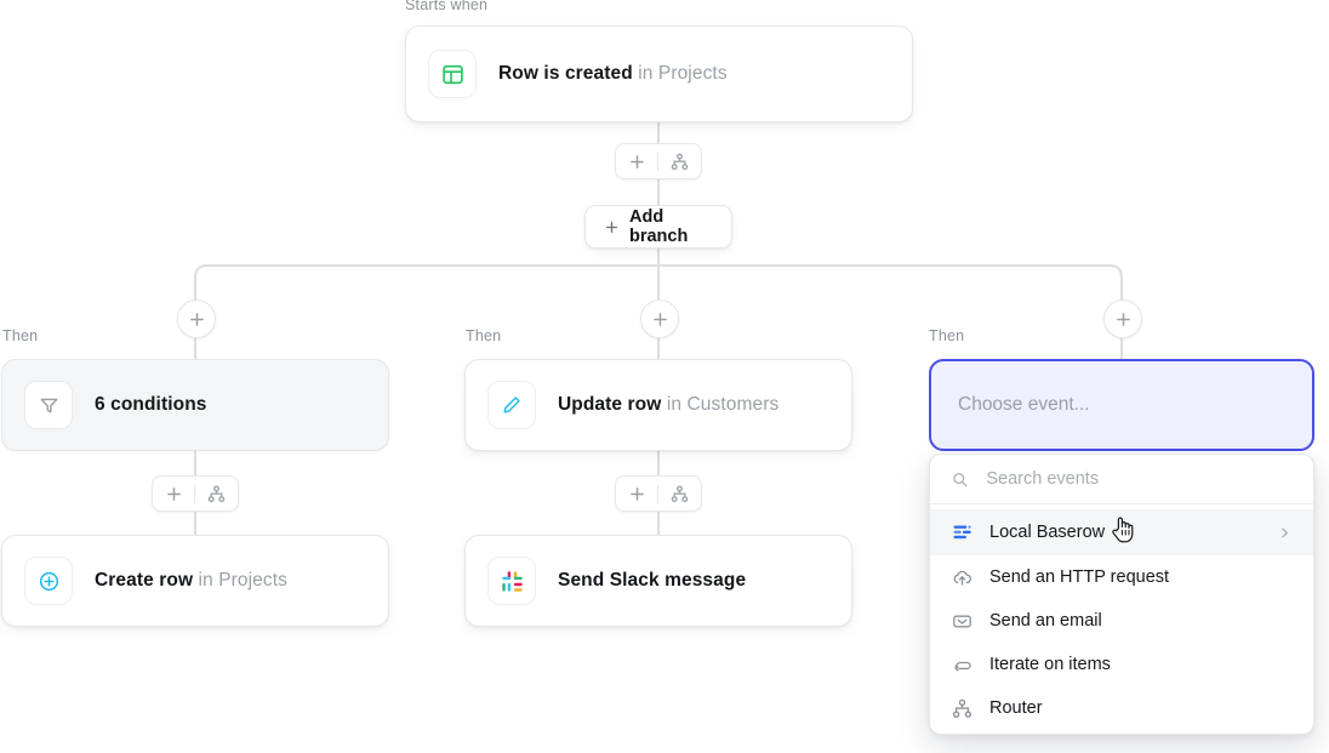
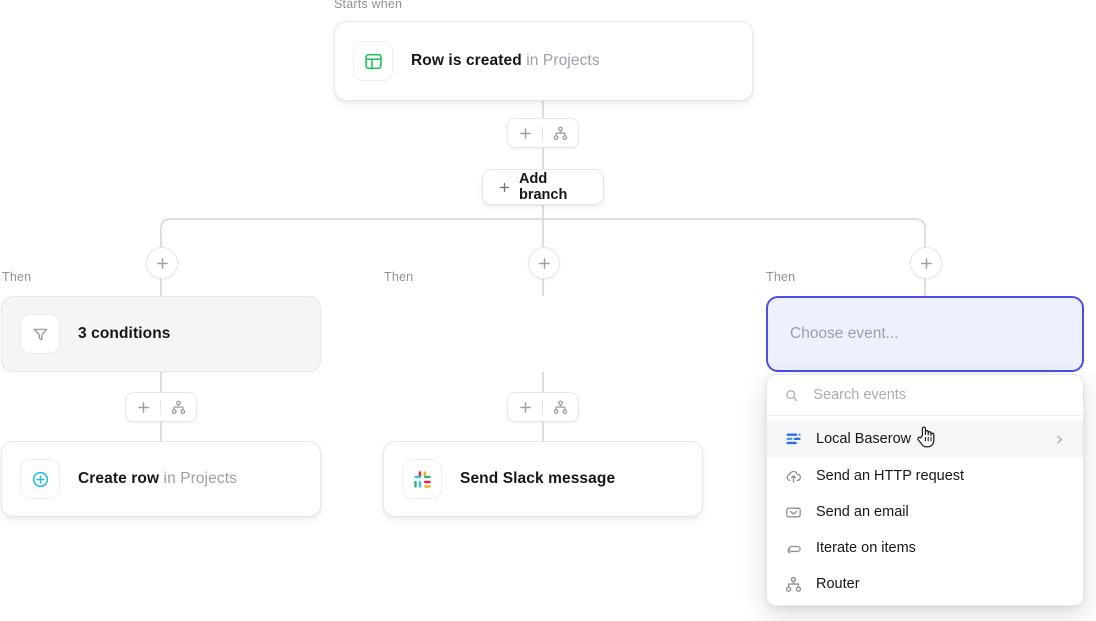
  Starts when
  Then
  Then
  Then
  Row is created in Projects
  Add branch
- 6 conditions
+ 3 conditions
  Create row in Projects
- Update row in Customers
  Send Slack message
  Choose event...
  Search events
  Local Baserow
  Send an HTTP request
  Send an email
  Iterate on items
  Router
